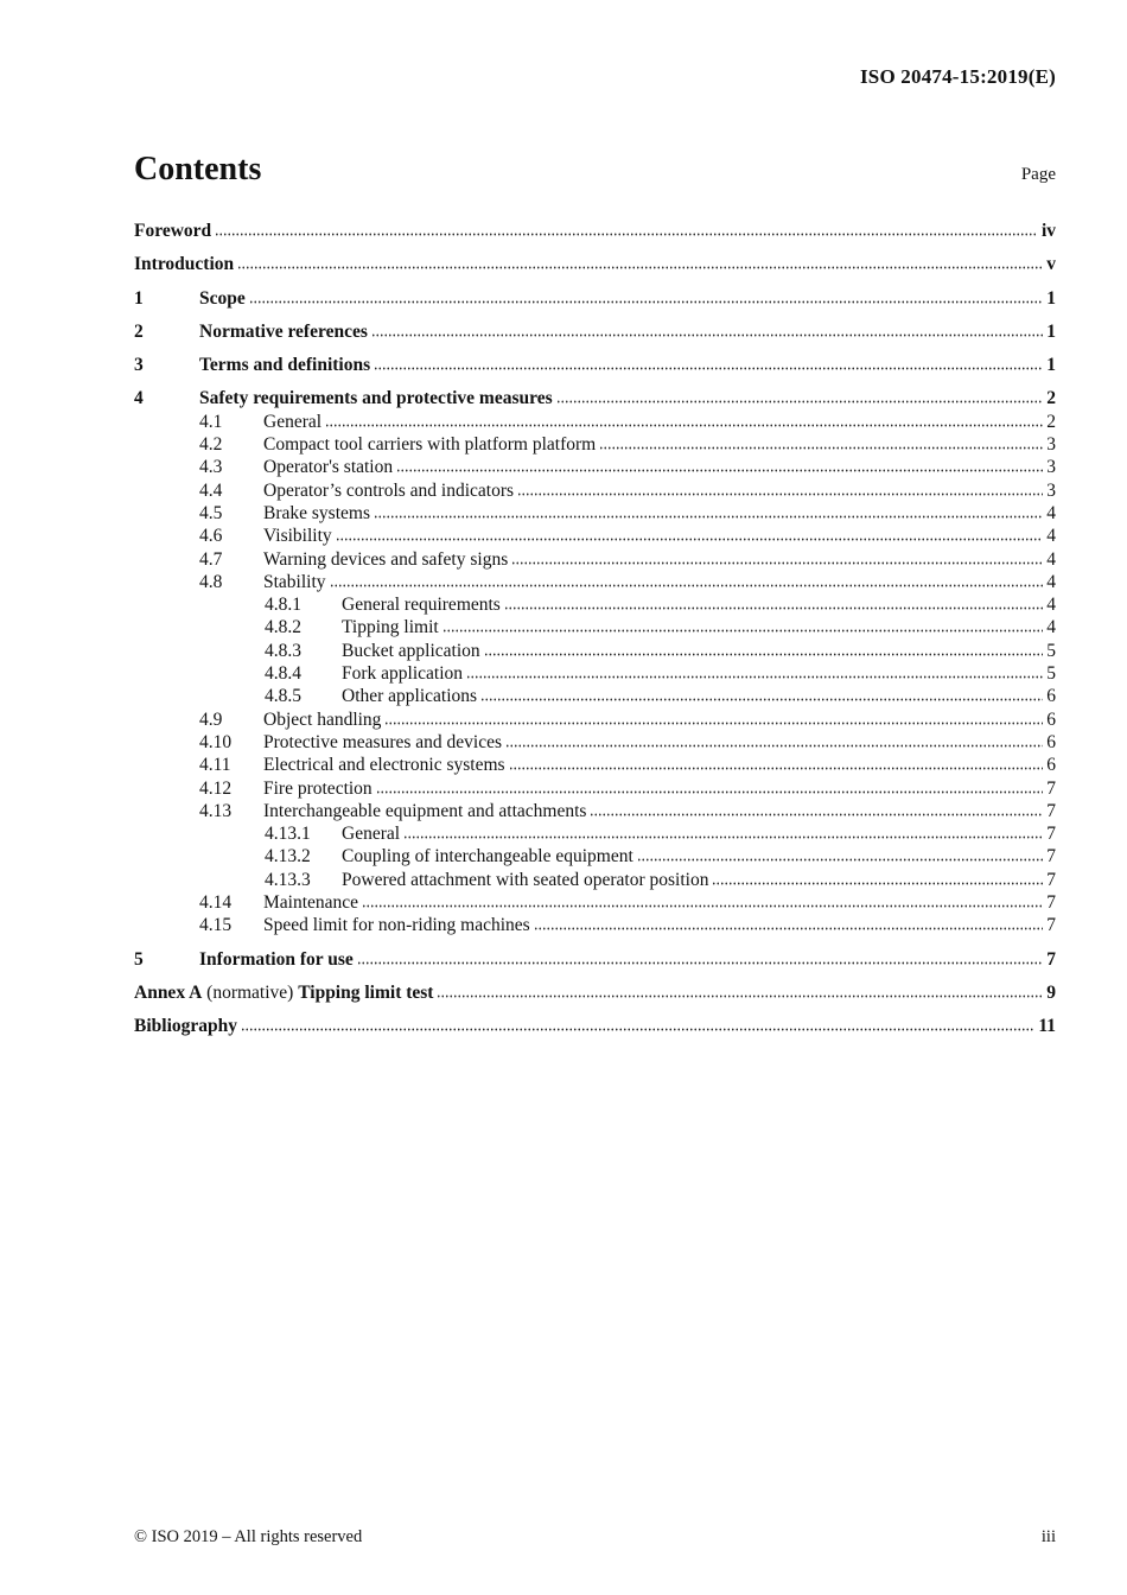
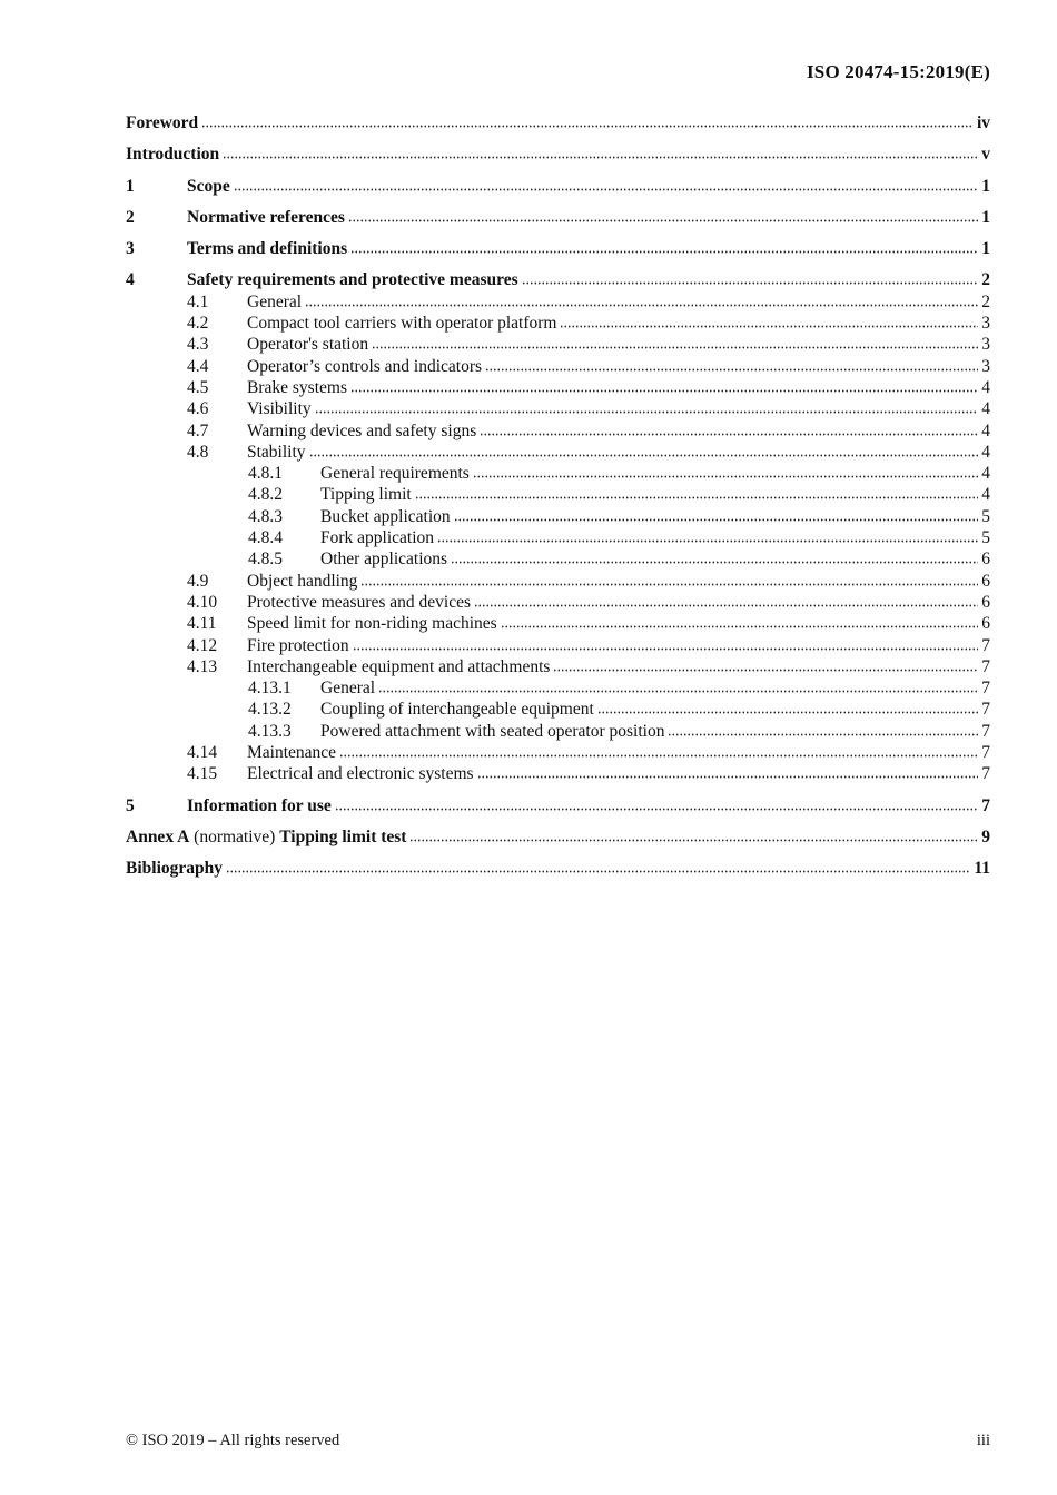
  ISO 20474-15:2019(E)
- Contents
- Page
  Foreword
  iv
  Introduction
  v
  1
  Scope
  1
  2
  Normative references
  1
  3
  Terms and definitions
  1
  4
  Safety requirements and protective measures
  2
  4.1
  General
  2
  4.2
- Compact tool carriers with platform platform
+ Compact tool carriers with operator platform
  3
  4.3
  Operator's station
  3
  4.4
  Operator’s controls and indicators
  3
  4.5
  Brake systems
  4
  4.6
  Visibility
  4
  4.7
  Warning devices and safety signs
  4
  4.8
  Stability
  4
  4.8.1
  General requirements
  4
  4.8.2
  Tipping limit
  4
  4.8.3
  Bucket application
  5
  4.8.4
  Fork application
  5
  4.8.5
  Other applications
  6
  4.9
  Object handling
  6
  4.10
  Protective measures and devices
  6
  4.11
- Electrical and electronic systems
+ Speed limit for non-riding machines
  6
  4.12
  Fire protection
  7
  4.13
  Interchangeable equipment and attachments
  7
  4.13.1
  General
  7
  4.13.2
  Coupling of interchangeable equipment
  7
  4.13.3
  Powered attachment with seated operator position
  7
  4.14
  Maintenance
  7
  4.15
- Speed limit for non-riding machines
+ Electrical and electronic systems
  7
  5
  Information for use
  7
  Annex A (normative) Tipping limit test
  9
  Bibliography
  11
  © ISO 2019 – All rights reserved
  iii
